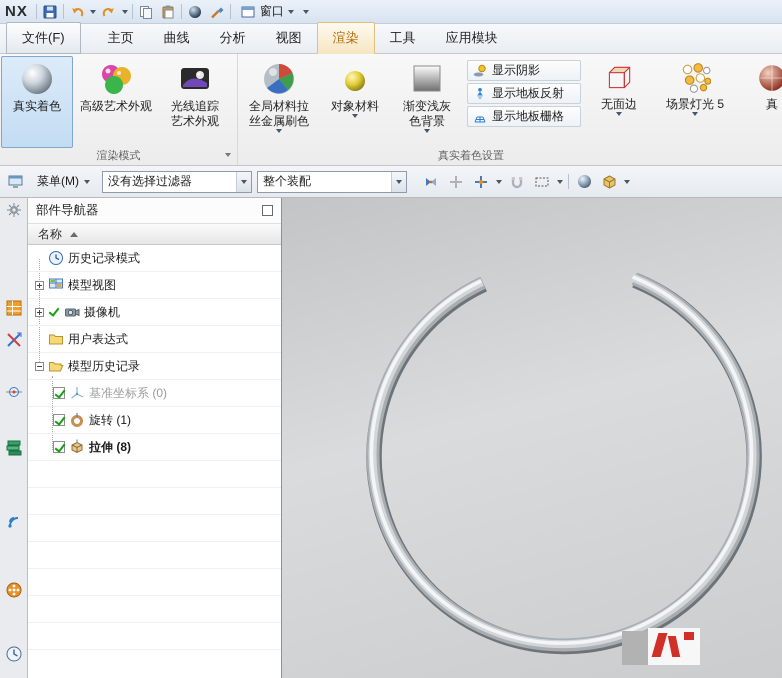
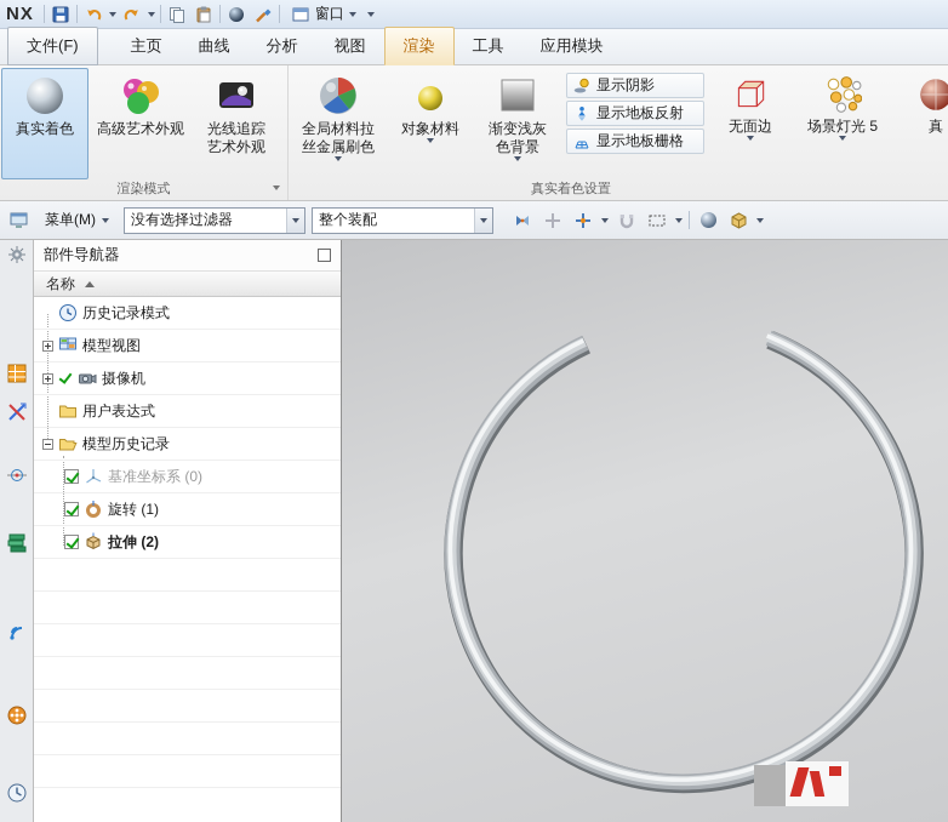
  NX
  窗口
  文件(F)
  主页
  曲线
  分析
  视图
  渲染
  工具
  应用模块
  真实着色
  高级艺术外观
  光线追踪
  艺术外观
  渲染模式
  全局材料拉
  丝金属刷色
  对象材料
  渐变浅灰
  色背景
  显示阴影
  显示地板反射
  显示地板栅格
  无面边
  场景灯光 5
  真
  真实着色设置
  菜单(M)
  没有选择过滤器
  整个装配
  部件导航器
  名称
  历史记录模式
  模型视图
  摄像机
  用户表达式
  模型历史记录
  基准坐标系 (0)
  旋转 (1)
- 拉伸 (8)
+ 拉伸 (2)
